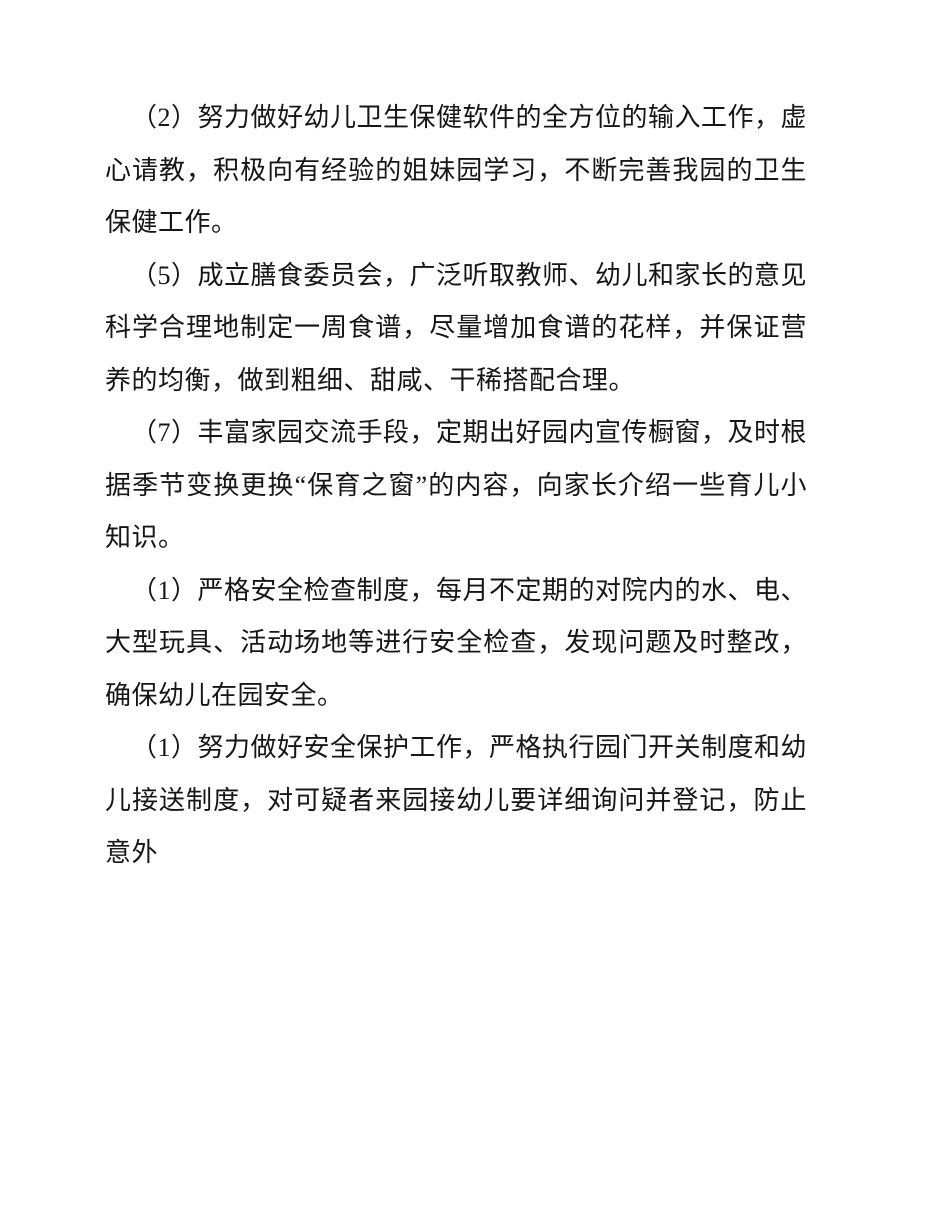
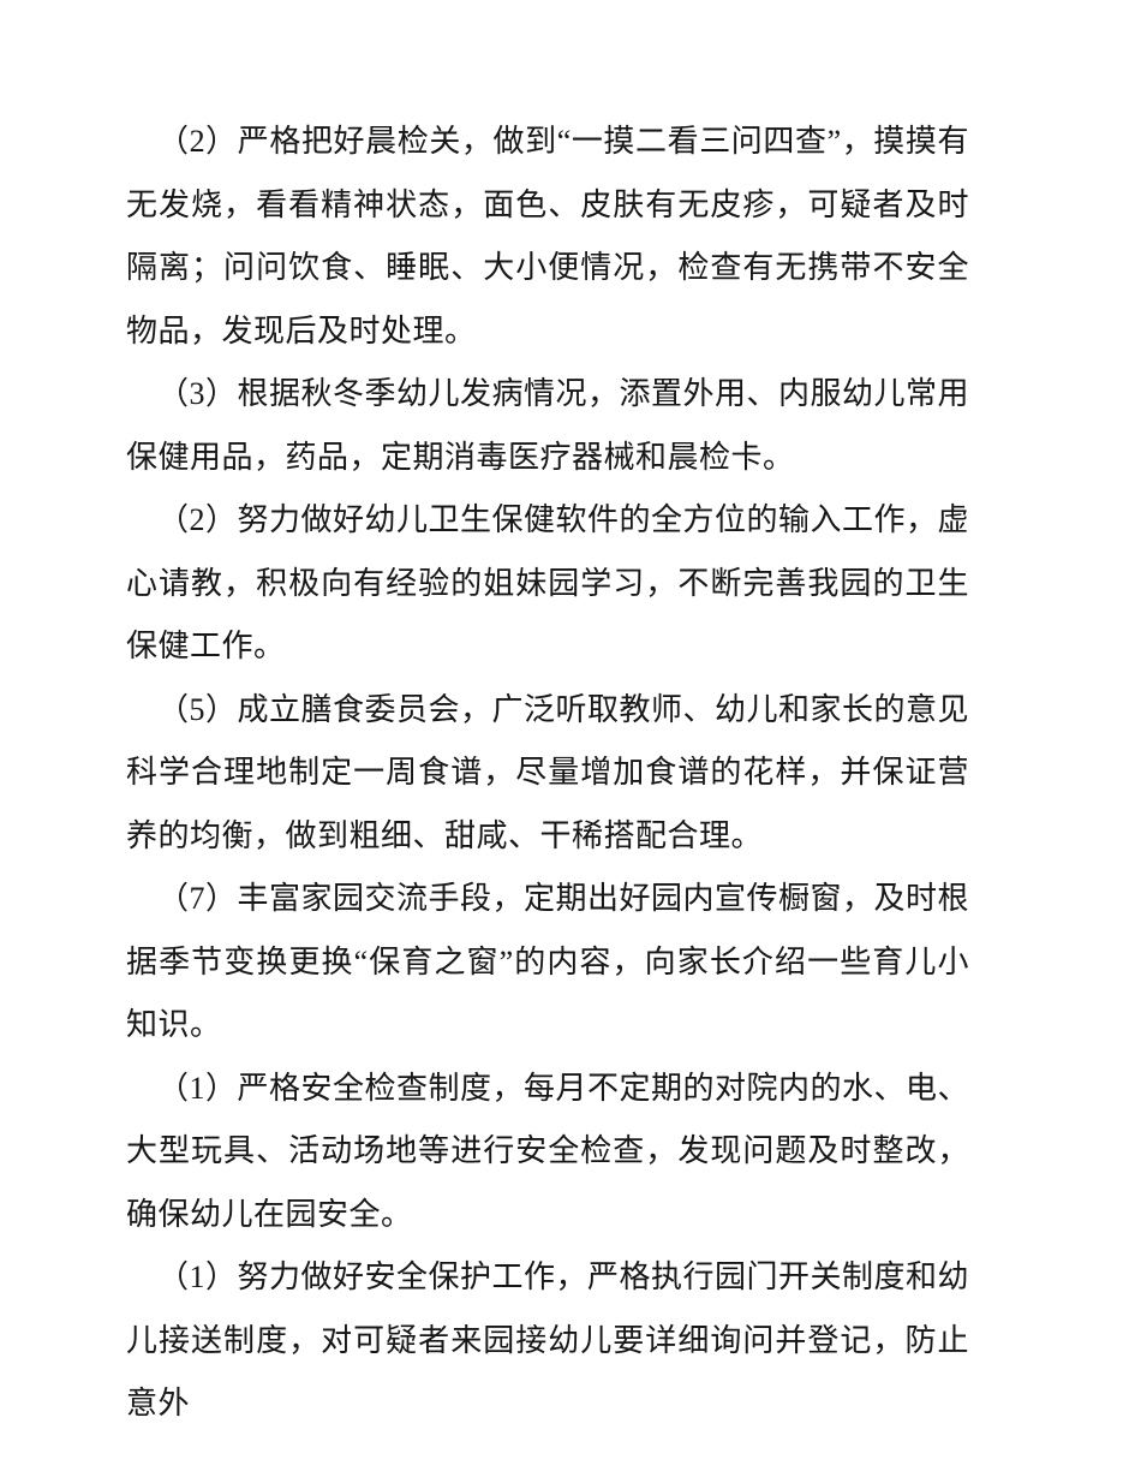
+ （2）严格把好晨检关，做到“一摸二看三问四查”，摸摸有无发烧，看看精神状态，面色、皮肤有无皮疹，可疑者及时隔离；问问饮食、睡眠、大小便情况，检查有无携带不安全物品，发现后及时处理。
+ （3）根据秋冬季幼儿发病情况，添置外用、内服幼儿常用保健用品，药品，定期消毒医疗器械和晨检卡。
  （2）努力做好幼儿卫生保健软件的全方位的输入工作，虚心请教，积极向有经验的姐妹园学习，不断完善我园的卫生保健工作。
  （5）成立膳食委员会，广泛听取教师、幼儿和家长的意见科学合理地制定一周食谱，尽量增加食谱的花样，并保证营养的均衡，做到粗细、甜咸、干稀搭配合理。
  （7）丰富家园交流手段，定期出好园内宣传橱窗，及时根据季节变换更换“保育之窗”的内容，向家长介绍一些育儿小知识。
  （1）严格安全检查制度，每月不定期的对院内的水、电、大型玩具、活动场地等进行安全检查，发现问题及时整改，确保幼儿在园安全。
  （1）努力做好安全保护工作，严格执行园门开关制度和幼儿接送制度，对可疑者来园接幼儿要详细询问并登记，防止意外
